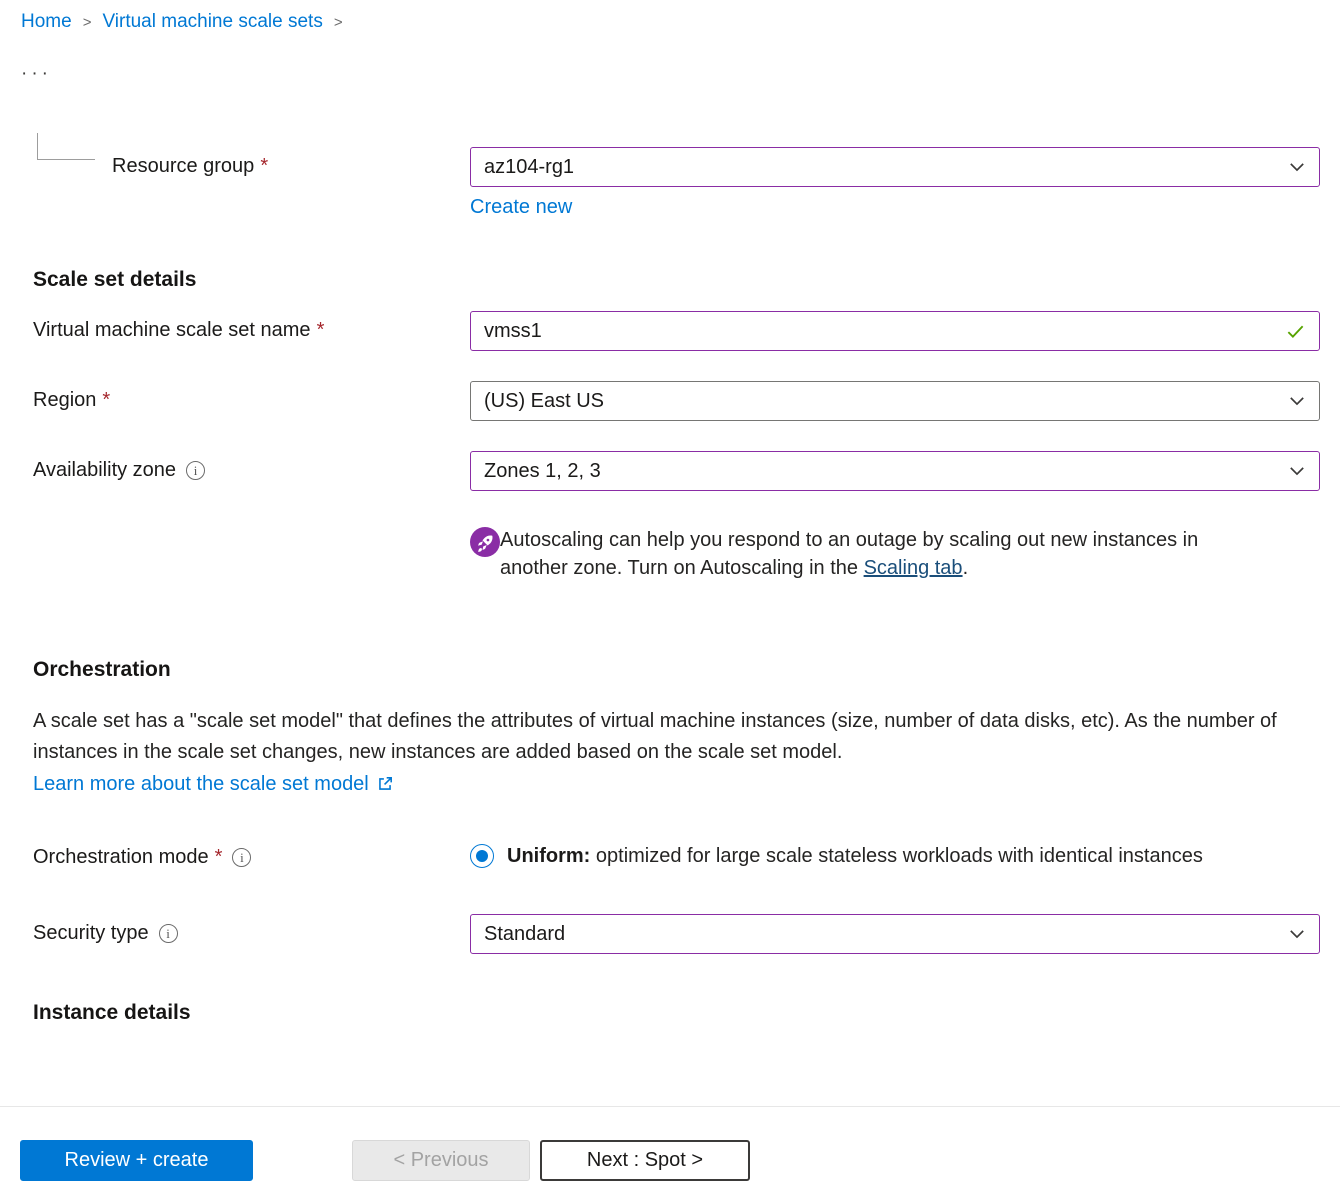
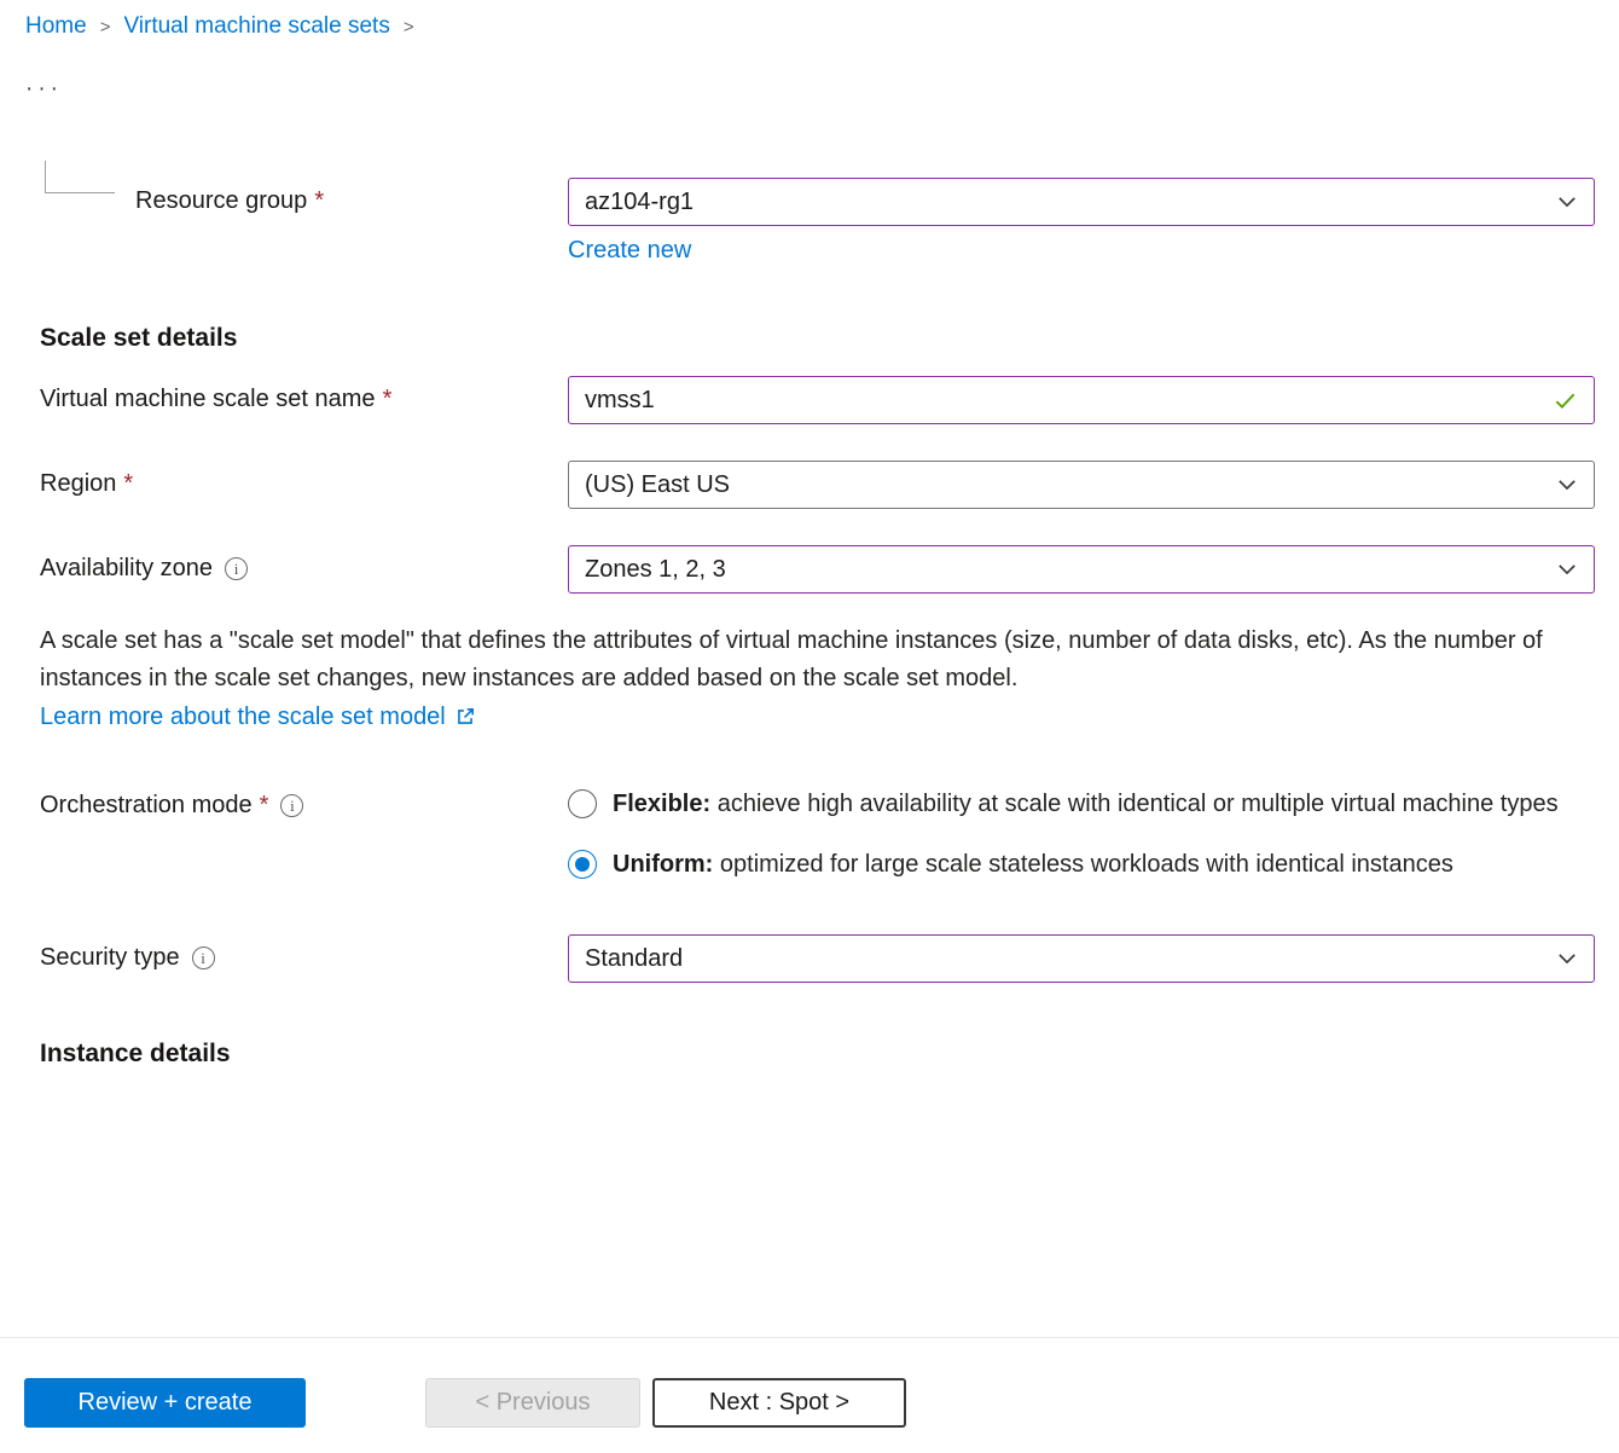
  Home
  Virtual machine scale sets
  ···
  Resource group *
  az104-rg1
  Create new
  Scale set details
  Virtual machine scale set name
  *
  vmss1
  Region
  *
  (US) East US
  Availability zone
  Zones 1, 2, 3
- Autoscaling can help you respond to an outage by scaling out new instances in another zone. Turn on Autoscaling in the Scaling tab.
- Orchestration
  A scale set has a "scale set model" that defines the attributes of virtual machine instances (size, number of data disks, etc). As the number of instances in the scale set changes, new instances are added based on the scale set model.
  Learn more about the scale set model
  Orchestration mode
  *
+ Flexible: achieve high availability at scale with identical or multiple virtual machine types
  Uniform: optimized for large scale stateless workloads with identical instances
  Security type
  Standard
  Instance details
  Review + create
  < Previous
  Next : Spot >
